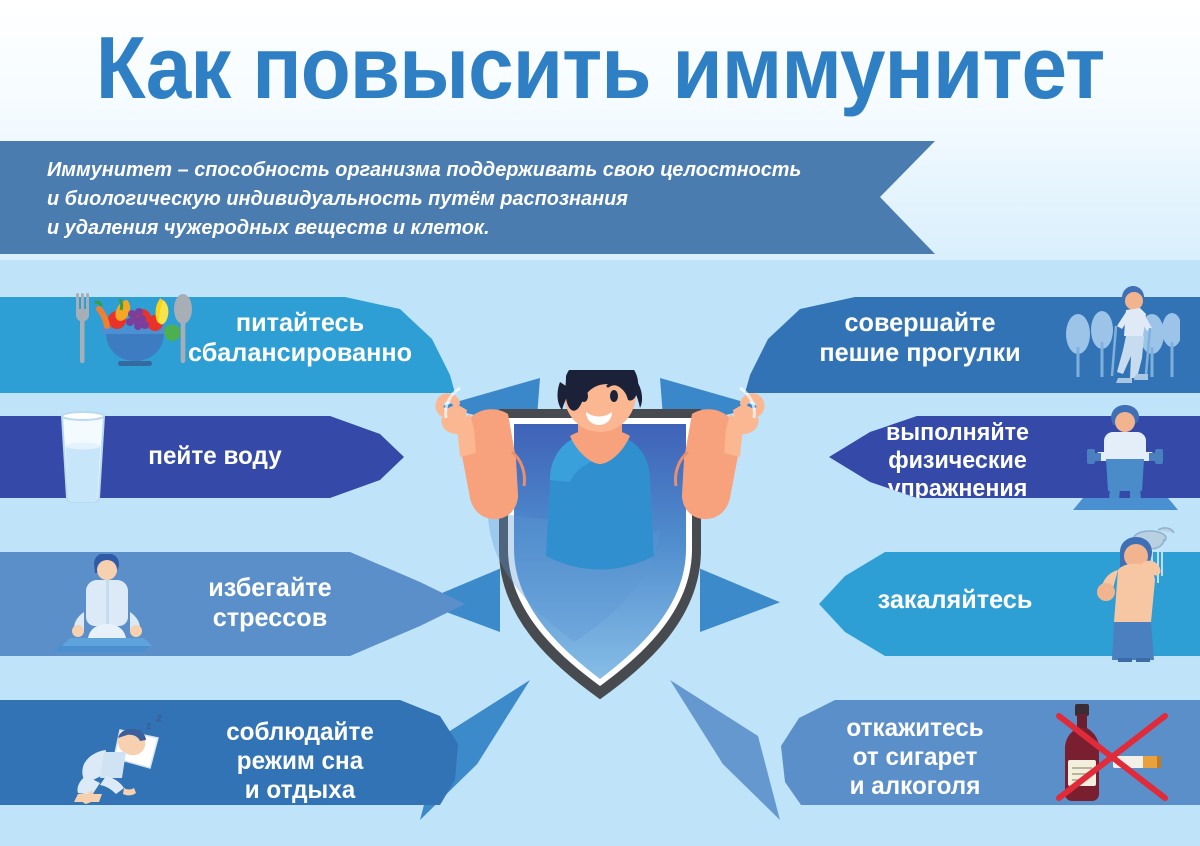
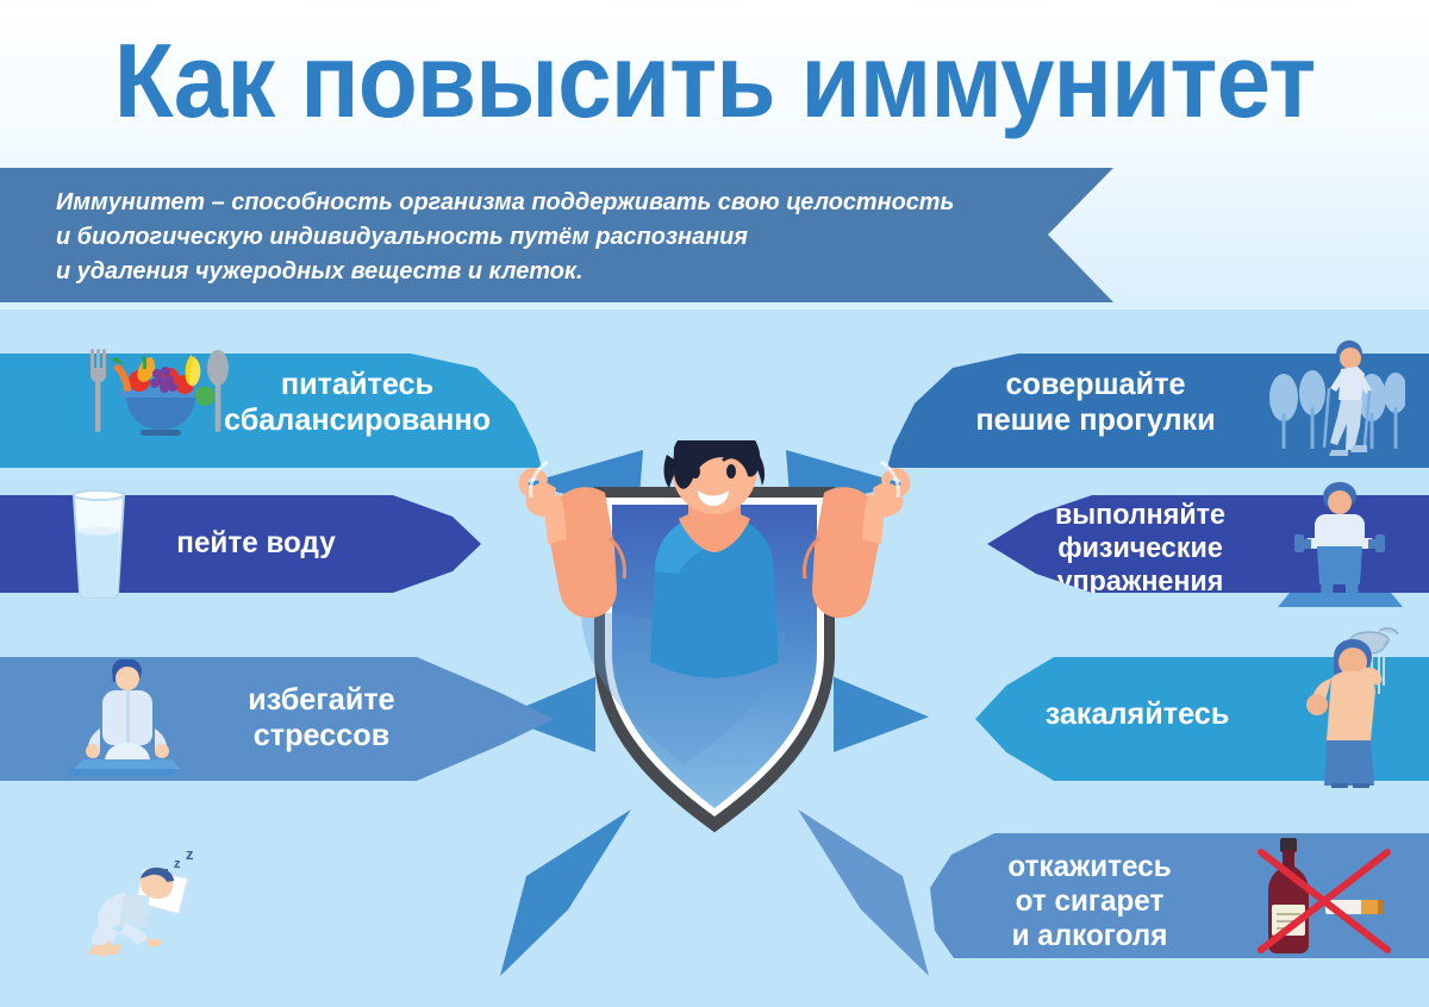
  Как повысить иммунитет
  Иммунитет – способность организма поддерживать свою целостность
  и биологическую индивидуальность путём распознания
  и удаления чужеродных веществ и клеток.
  питайтесь
  сбалансированно
  совершайте
  пешие прогулки
  пейте воду
  выполняйте
  физические
  упражнения
  избегайте
  стрессов
  закаляйтесь
- соблюдайте
- режим сна
- и отдыха
  z
  z
  откажитесь
  от сигарет
  и алкоголя
